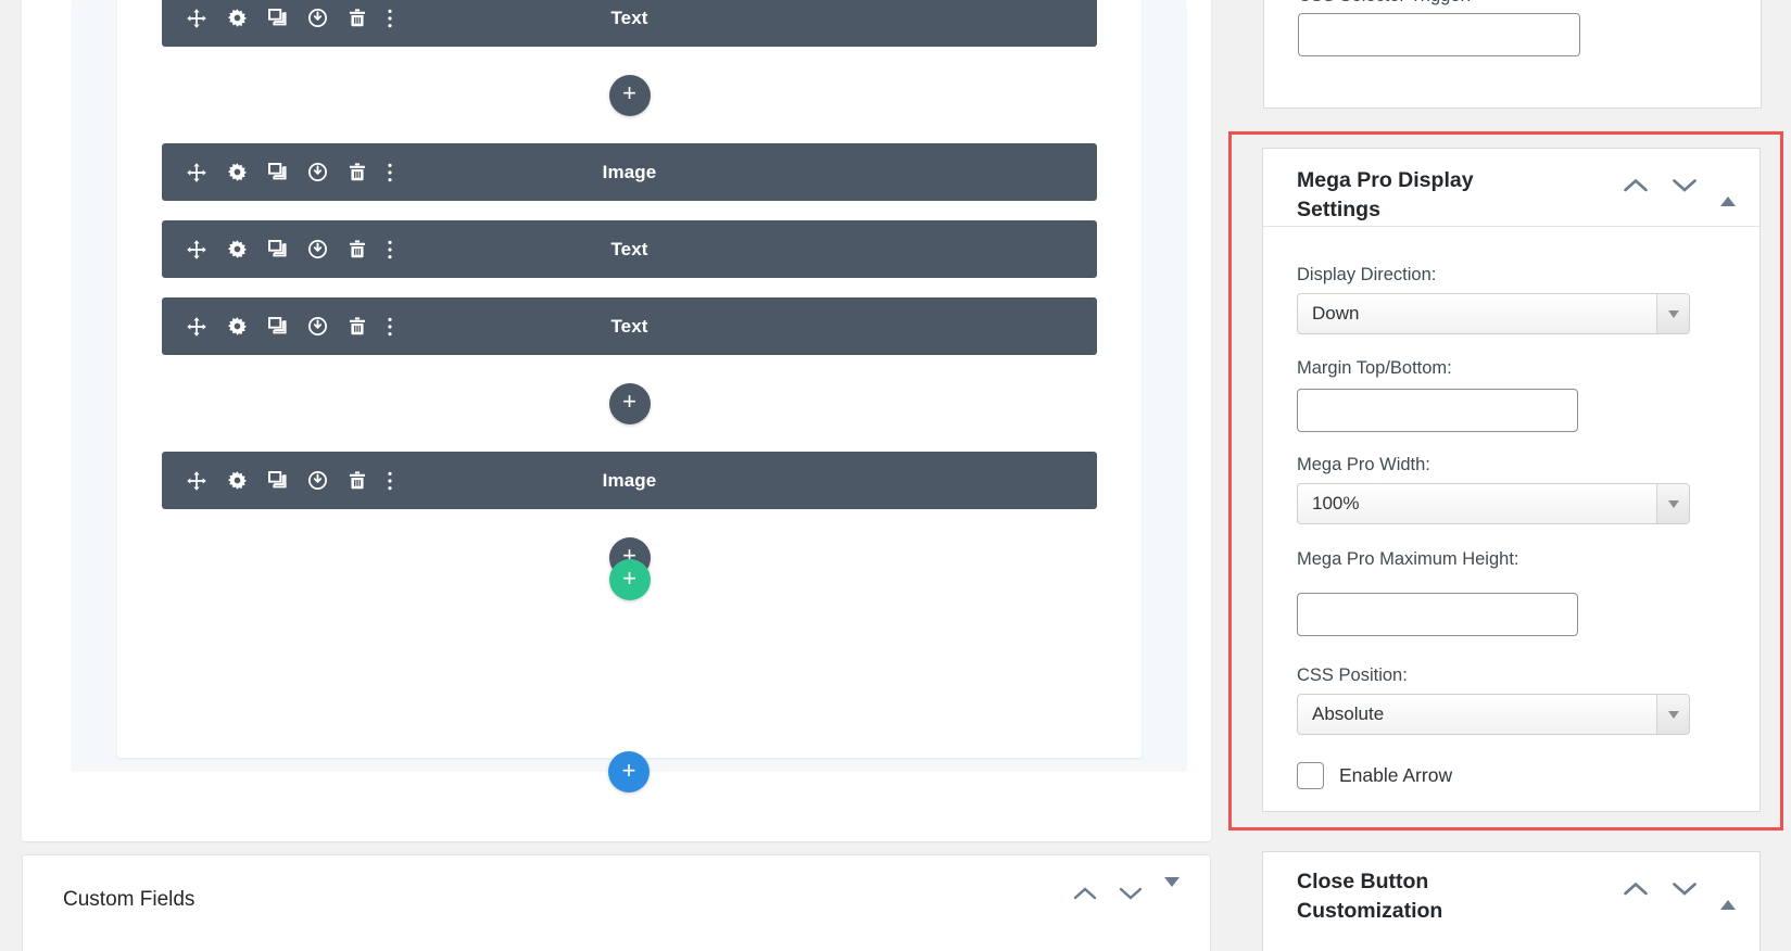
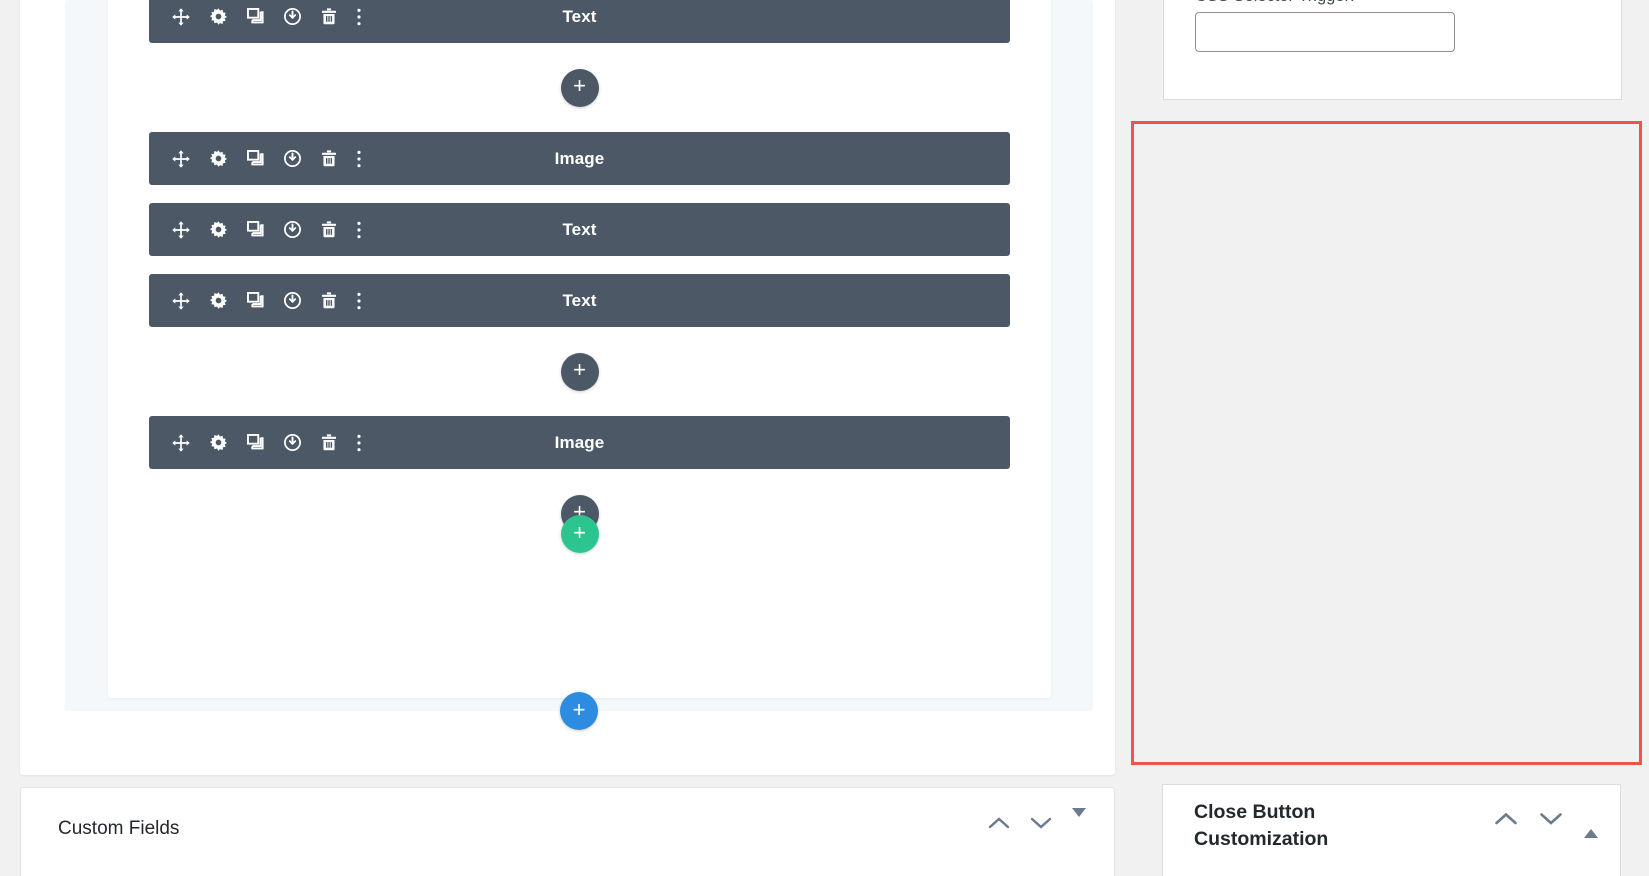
  Text
  +
  Image
  Text
  Text
  +
  Image
  +
  +
  +
  Custom Fields
- Mega Pro Display Settings
- Display Direction:
- Down
- Margin Top/Bottom:
- Mega Pro Width:
- 100%
- Mega Pro Maximum Height:
- CSS Position:
- Absolute
- Enable Arrow
  Close Button Customization
